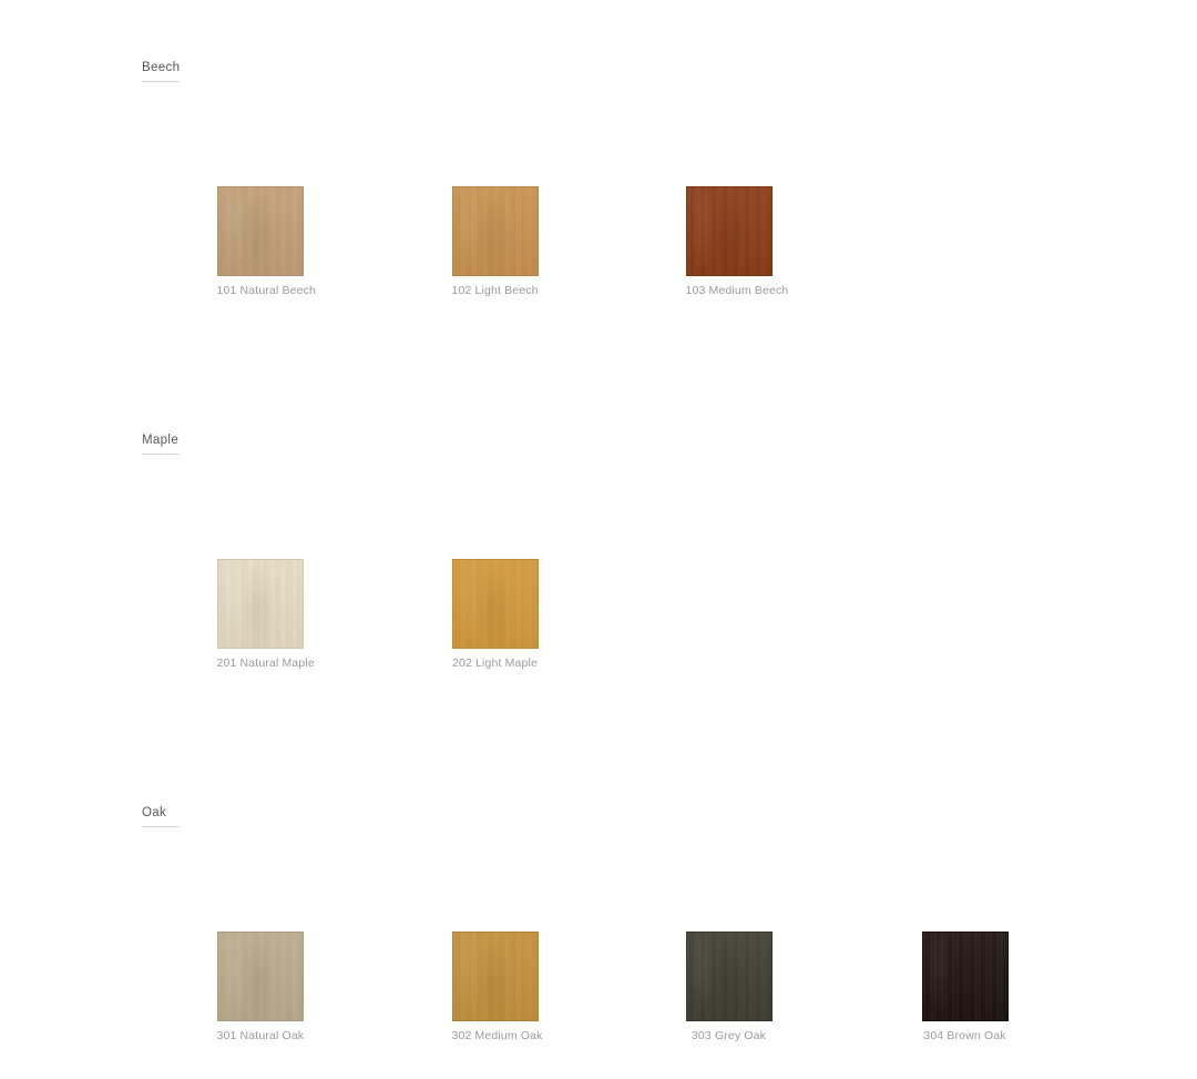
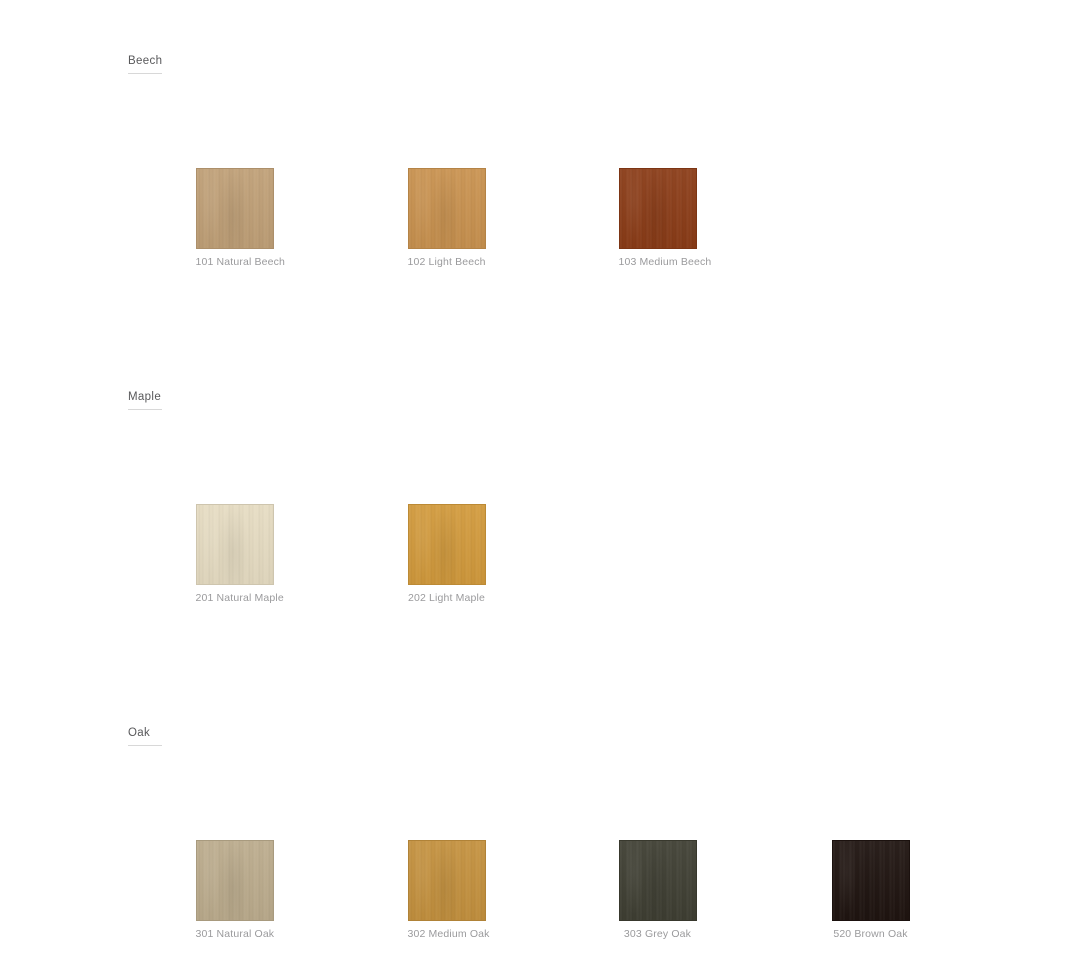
  Beech
  101 Natural Beech
  102 Light Beech
  103 Medium Beech
  Maple
  201 Natural Maple
  202 Light Maple
  Oak
  301 Natural Oak
  302 Medium Oak
  303 Grey Oak
- 304 Brown Oak
+ 520 Brown Oak
